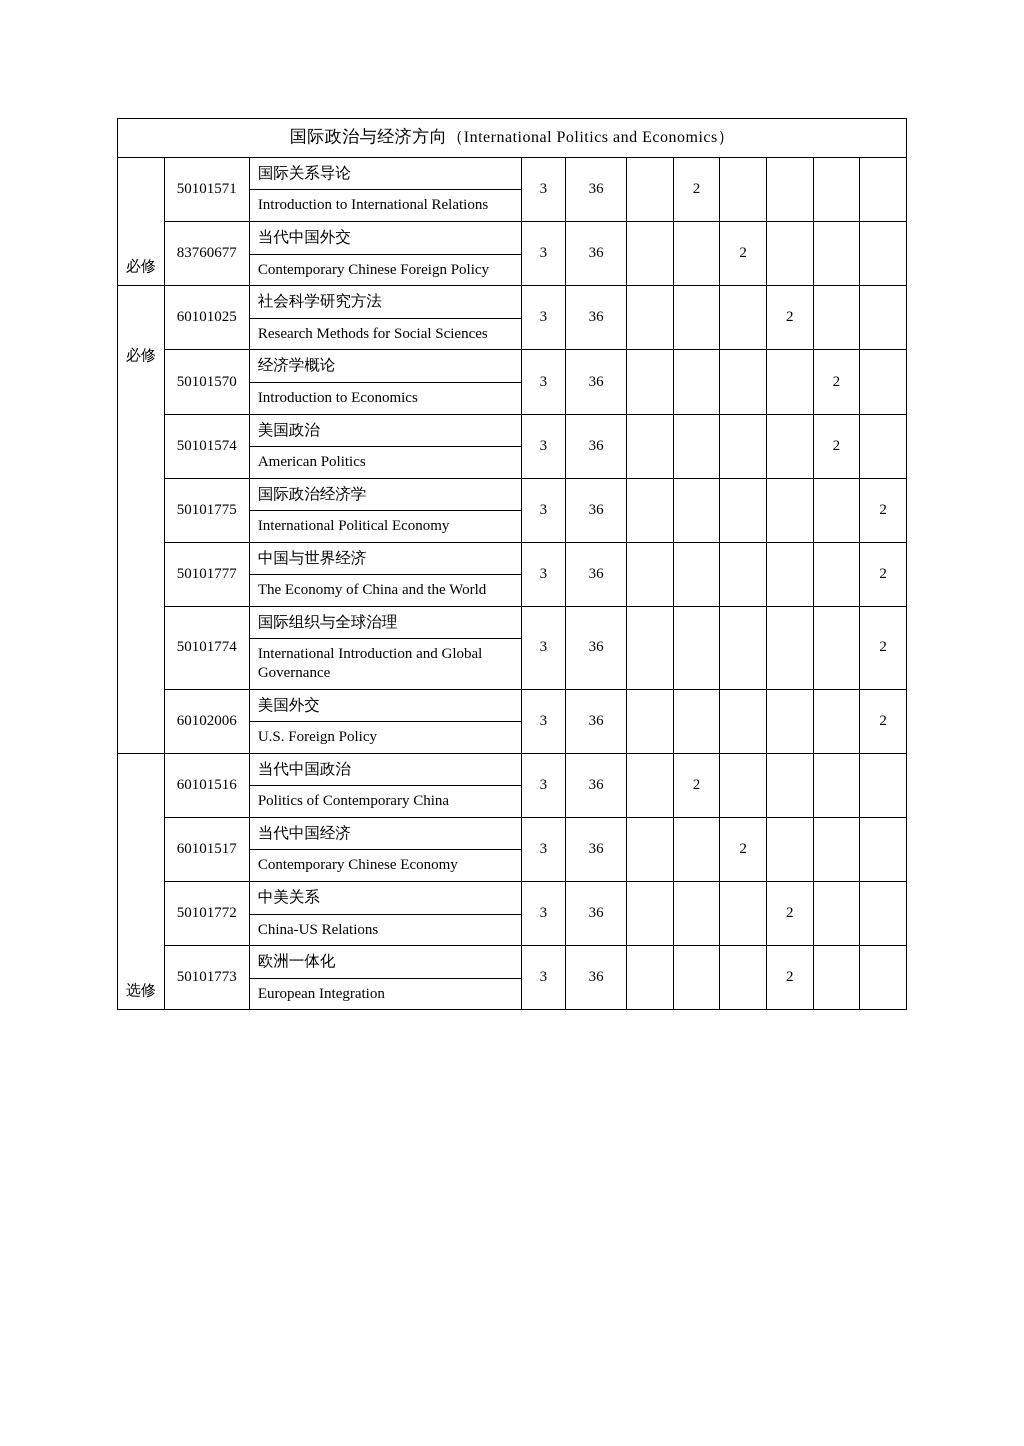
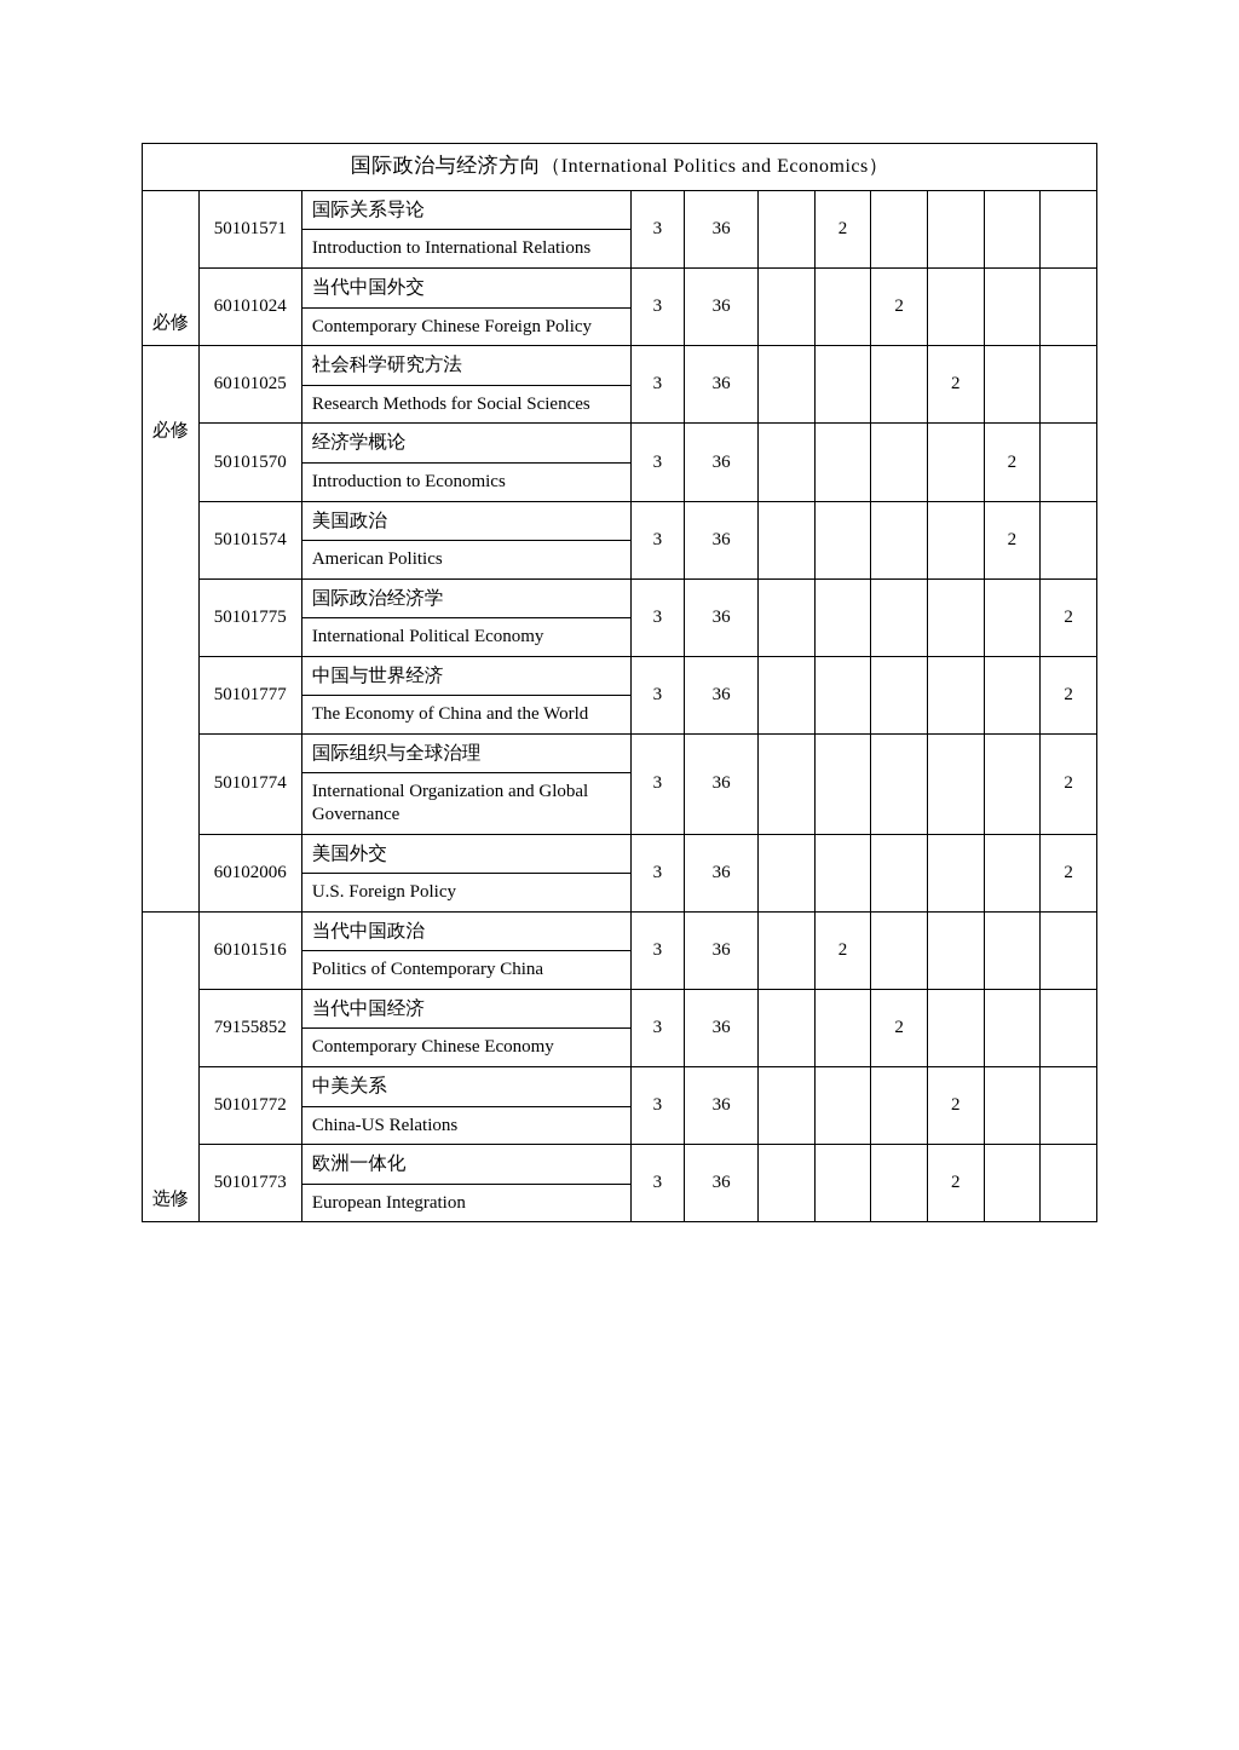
  国际政治与经济方向（International Politics and Economics）
  必修	50101571	国际关系导论 Introduction to International Relations	3	36		2
- 83760677	当代中国外交 Contemporary Chinese Foreign Policy	3	36			2
+ 60101024	当代中国外交 Contemporary Chinese Foreign Policy	3	36			2
  必修	60101025	社会科学研究方法 Research Methods for Social Sciences	3	36				2
  50101570	经济学概论 Introduction to Economics	3	36					2
  50101574	美国政治 American Politics	3	36					2
  50101775	国际政治经济学 International Political Economy	3	36						2
  50101777	中国与世界经济 The Economy of China and the World	3	36						2
- 50101774	国际组织与全球治理 International Introduction and Global Governance	3	36						2
+ 50101774	国际组织与全球治理 International Organization and Global Governance	3	36						2
  60102006	美国外交 U.S. Foreign Policy	3	36						2
  选修	60101516	当代中国政治 Politics of Contemporary China	3	36		2
- 60101517	当代中国经济 Contemporary Chinese Economy	3	36			2
+ 79155852	当代中国经济 Contemporary Chinese Economy	3	36			2
  50101772	中美关系 China-US Relations	3	36				2
  50101773	欧洲一体化 European Integration	3	36				2
